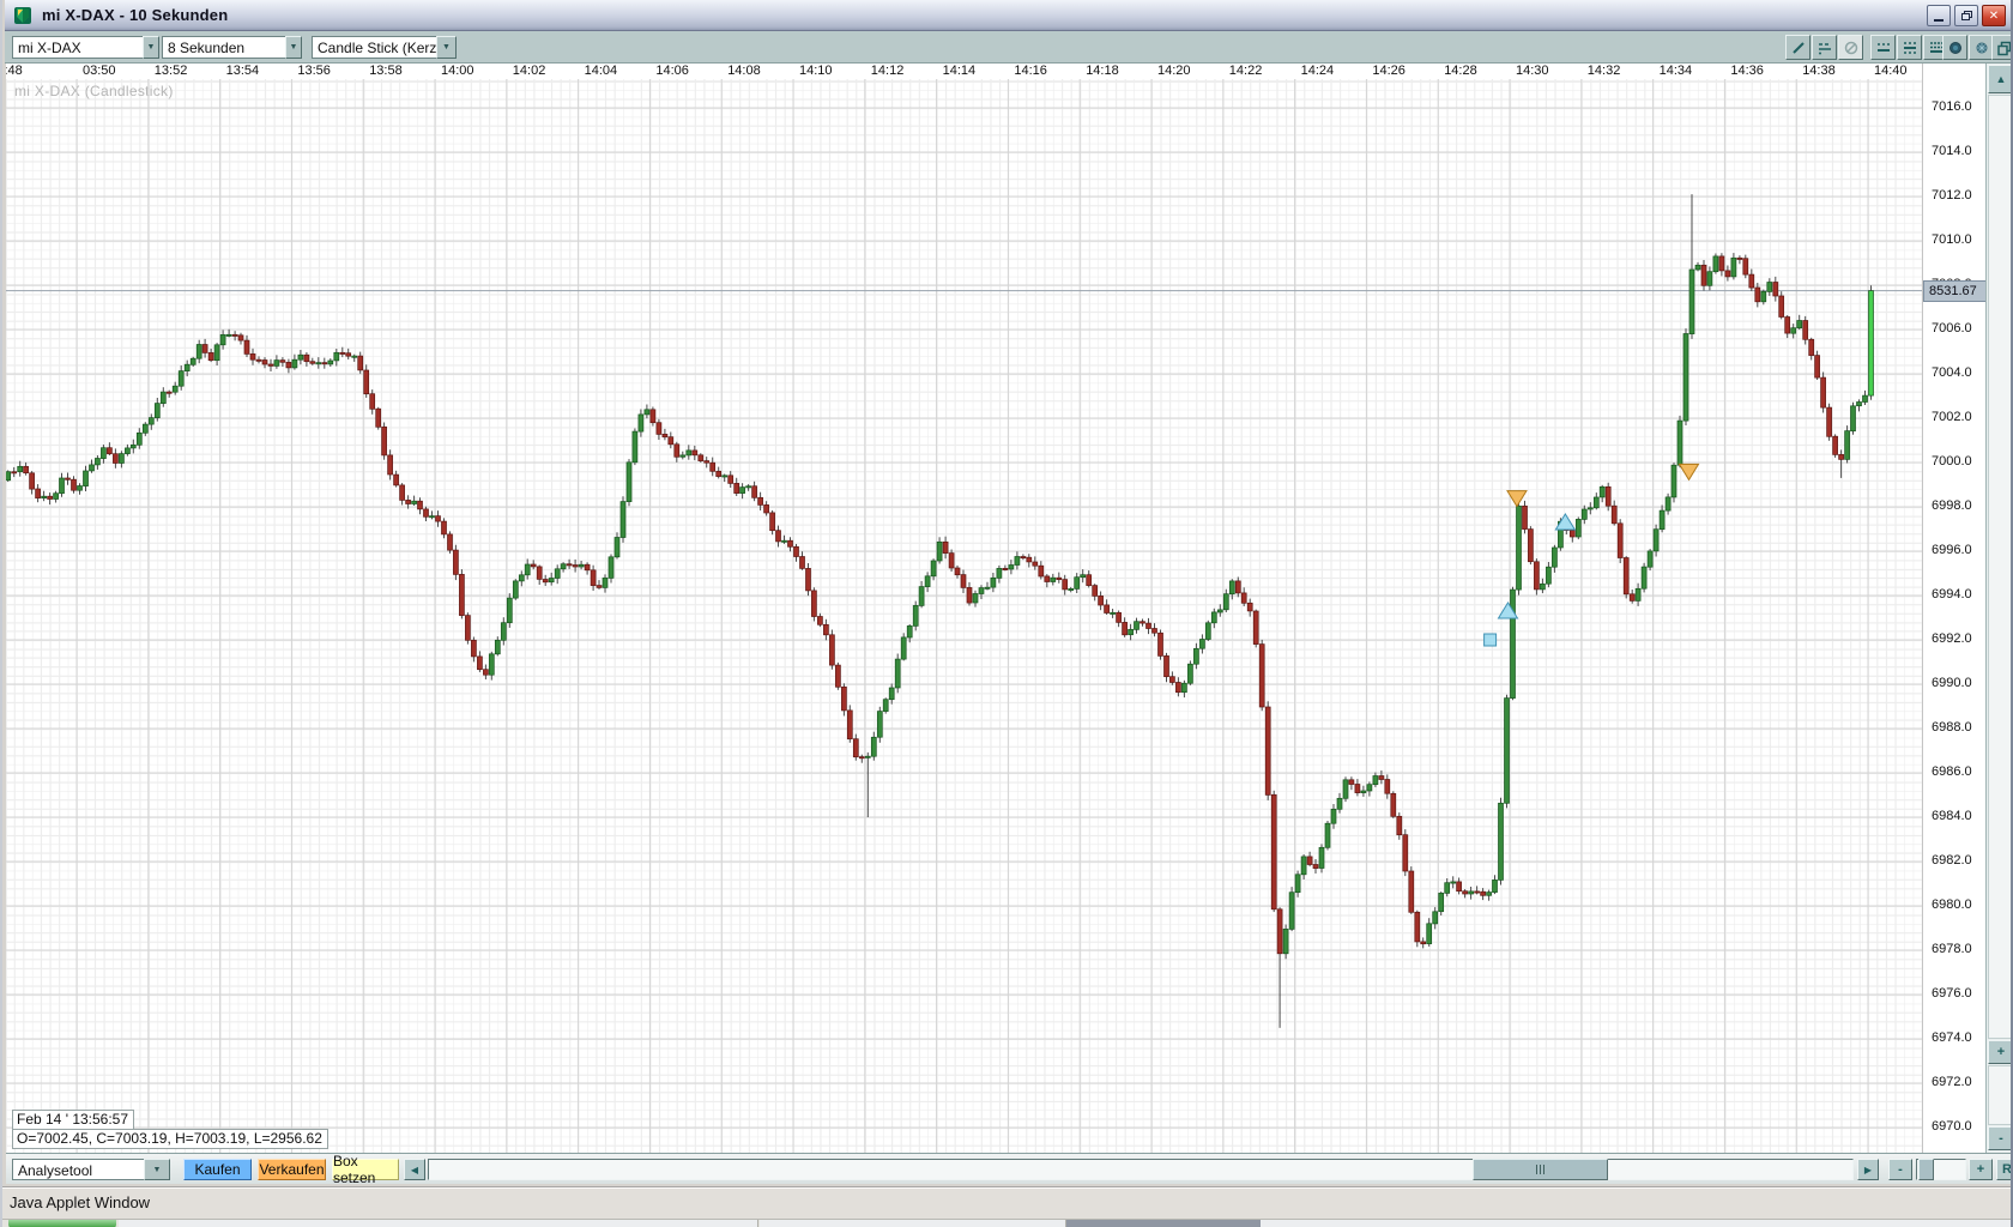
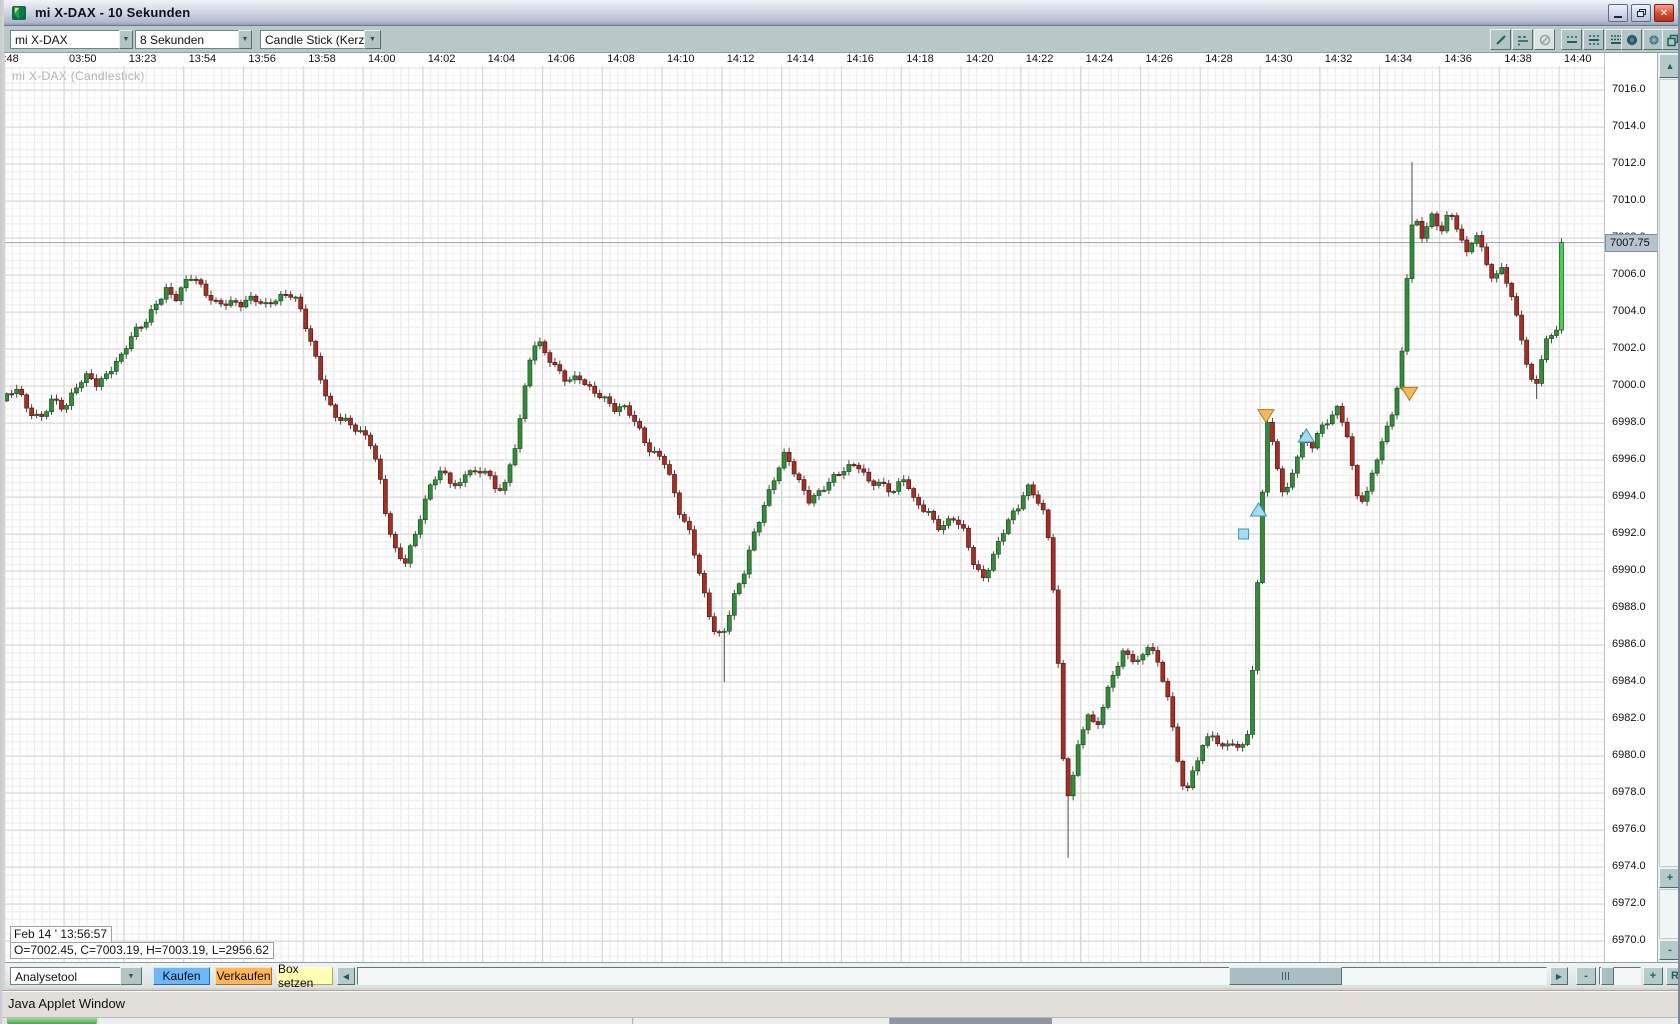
  mi X-DAX - 10 Sekunden
  ✕
  mi X-DAX
  8 Sekunden
  Candle Stick (Kerz
  03:50
- 13:52
+ 13:23
  13:54
  13:56
  13:58
  14:00
  14:02
  14:04
  14:06
  14:08
  14:10
  14:12
  14:14
  14:16
  14:18
  14:20
  14:22
  14:24
  14:26
  14:28
  14:30
  14:32
  14:34
  14:36
  14:38
  14:40
  mi X-DAX (Candlestick)
  Feb 14 ' 13:56:57
  O=7002.45, C=7003.19, H=7003.19, L=2956.62
- 8531.67
+ 7007.75
  7016.0
  7014.0
  7012.0
  7010.0
  7006.0
  7004.0
  7002.0
  7000.0
  6998.0
  6996.0
  6994.0
  6992.0
  6990.0
  6988.0
  6986.0
  6984.0
  6982.0
  6980.0
  6978.0
  6976.0
  6974.0
  6972.0
  6970.0
  ▲
  +
  -
  Analysetool
  Kaufen
  Verkaufen
  Box setzen
  ◀
  ▶
  -
  +
  R
  Java Applet Window
